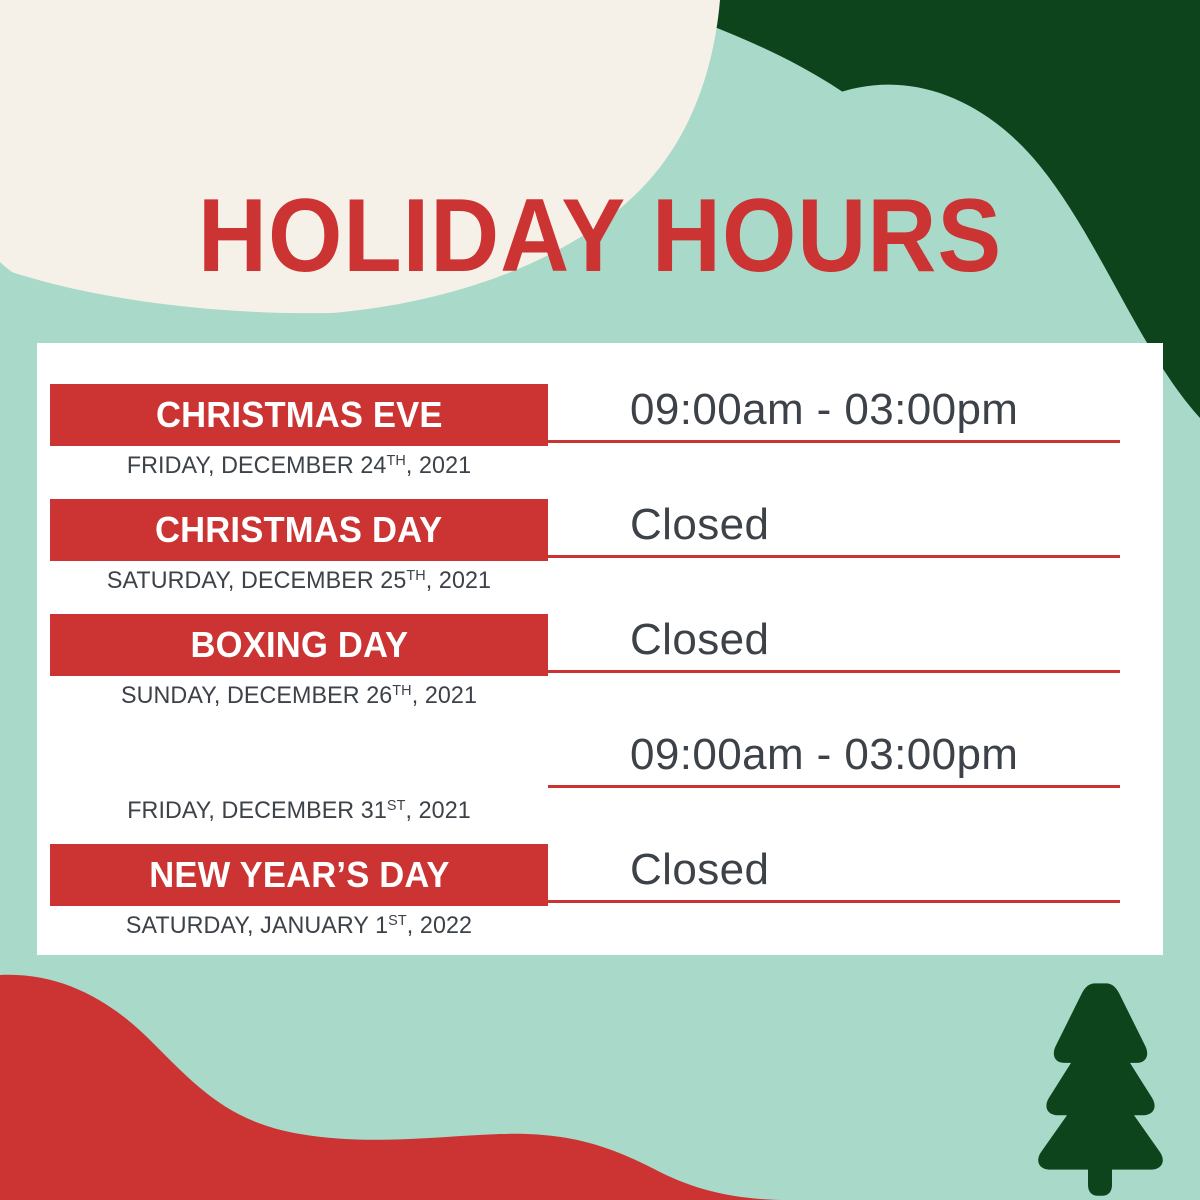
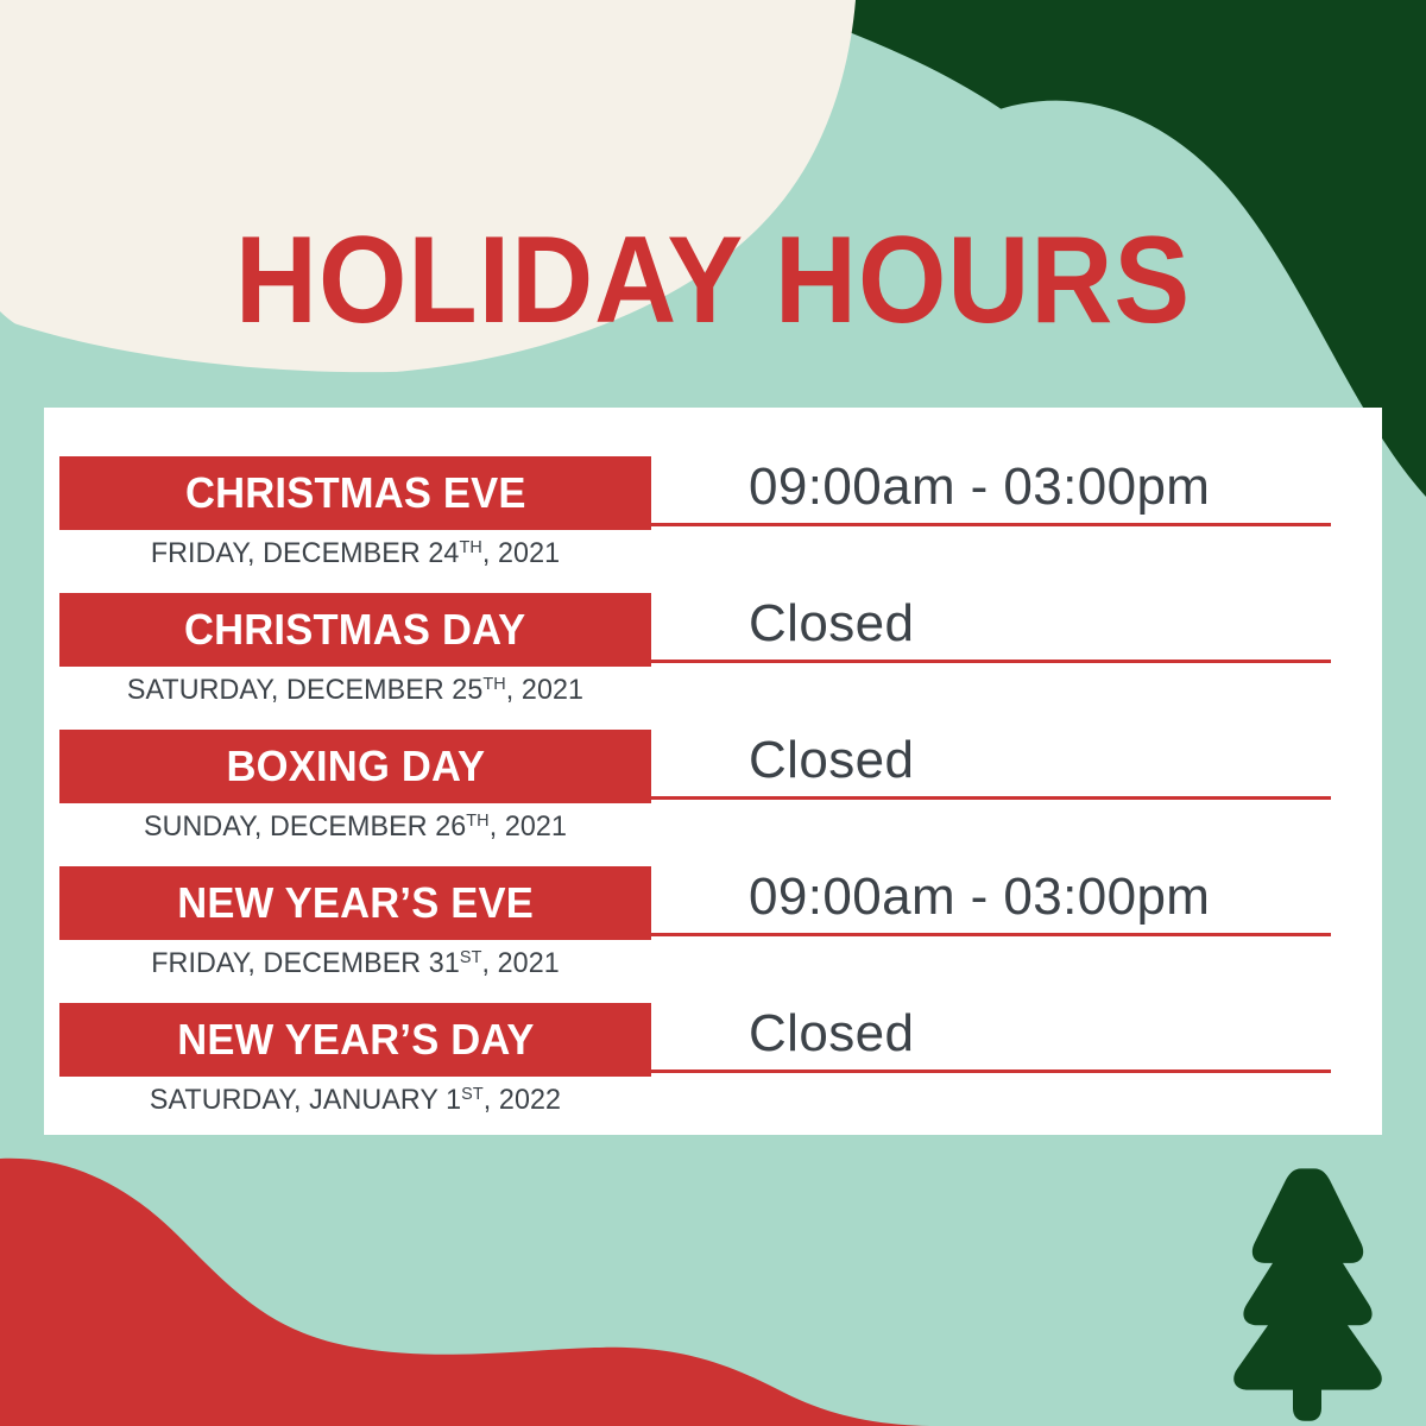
  HOLIDAY HOURS
  CHRISTMAS EVE
  FRIDAY, DECEMBER 24TH, 2021
  09:00am - 03:00pm
  CHRISTMAS DAY
  SATURDAY, DECEMBER 25TH, 2021
  Closed
  BOXING DAY
  SUNDAY, DECEMBER 26TH, 2021
  Closed
+ NEW YEAR’S EVE
  FRIDAY, DECEMBER 31ST, 2021
  09:00am - 03:00pm
  NEW YEAR’S DAY
  SATURDAY, JANUARY 1ST, 2022
  Closed
